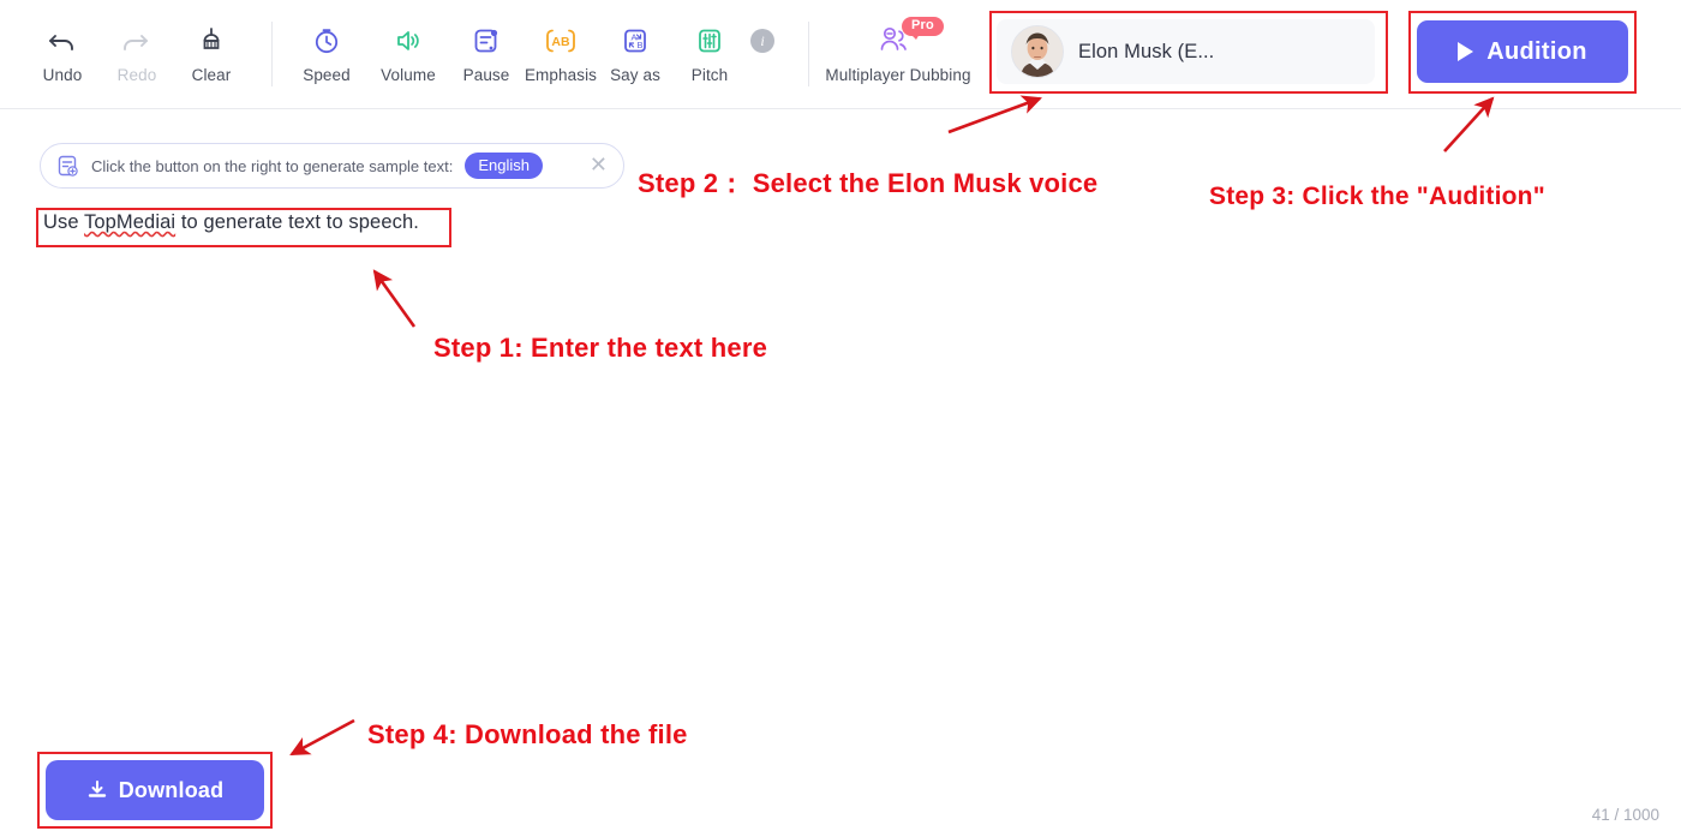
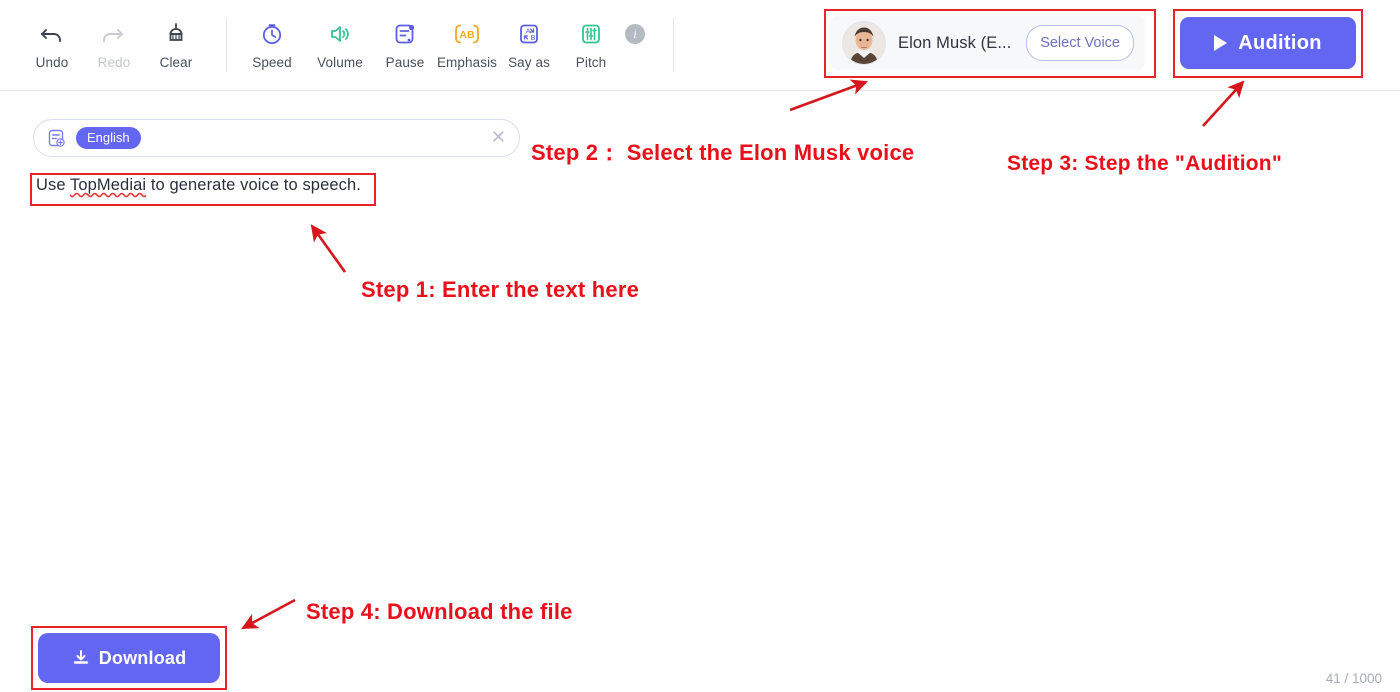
  Undo
  Redo
  Clear
  Speed
  Volume
  Pause
  AB
  Emphasis
  A
  B
  Say as
  Pitch
  i
- Pro
- Multiplayer Dubbing
  Elon Musk (E...
+ Select Voice
  Audition
- Click the button on the right to generate sample text:
  English
  ✕
- Use TopMediai to generate text to speech.
+ Use TopMediai to generate voice to speech.
  Download
  41 / 1000
  Step 2： Select the Elon Musk voice
- Step 3: Click the "Audition"
+ Step 3: Step the "Audition"
  Step 1: Enter the text here
  Step 4: Download the file
